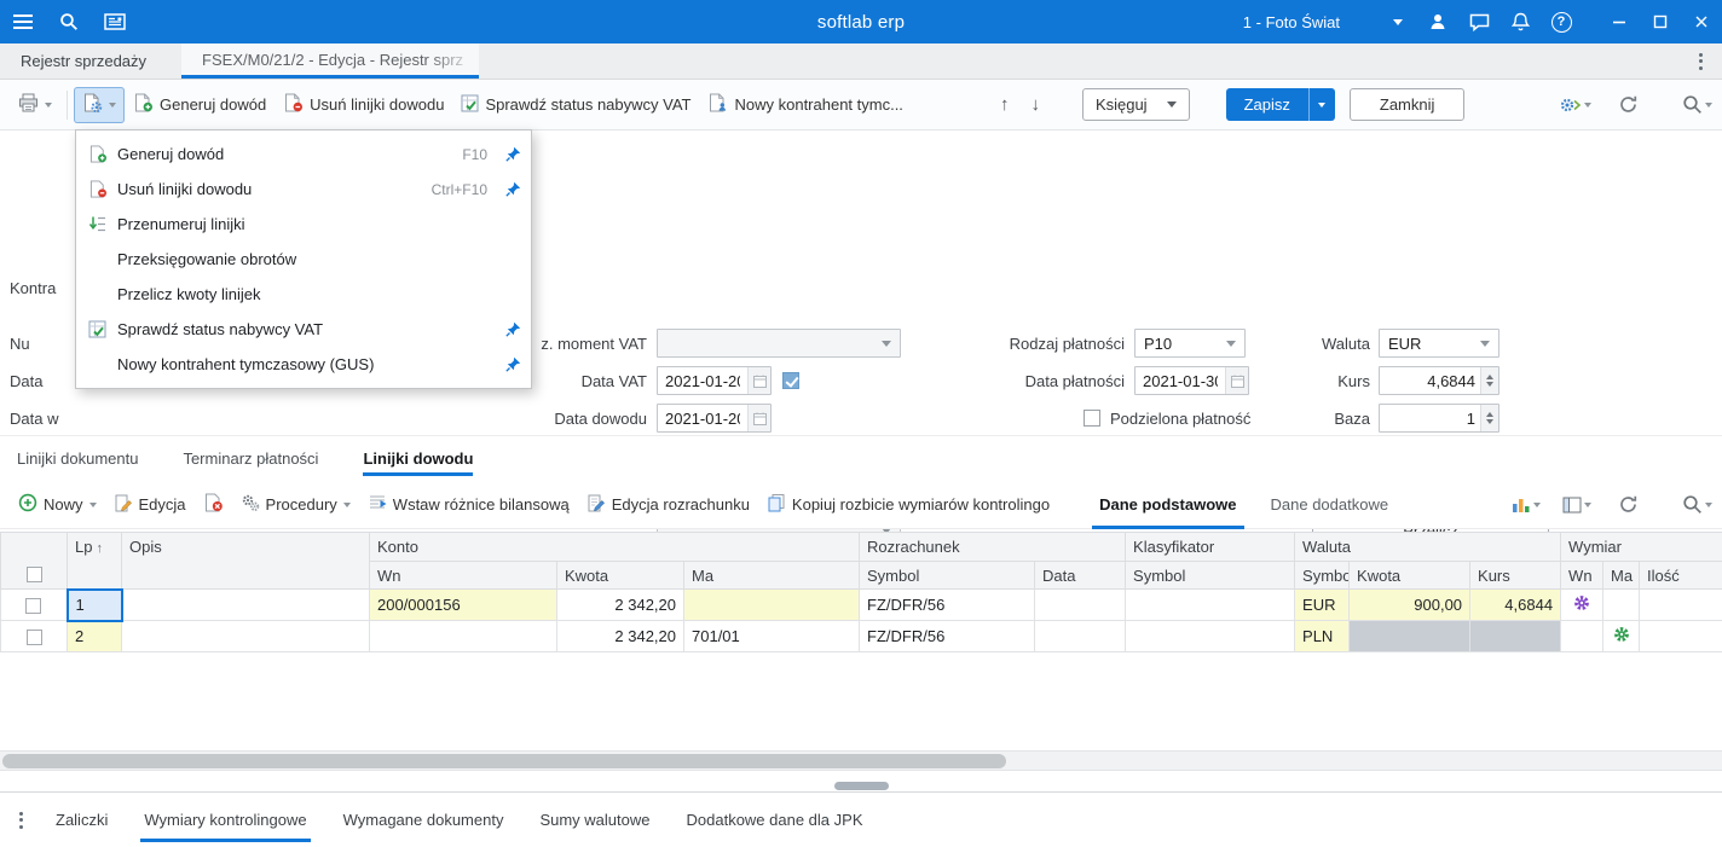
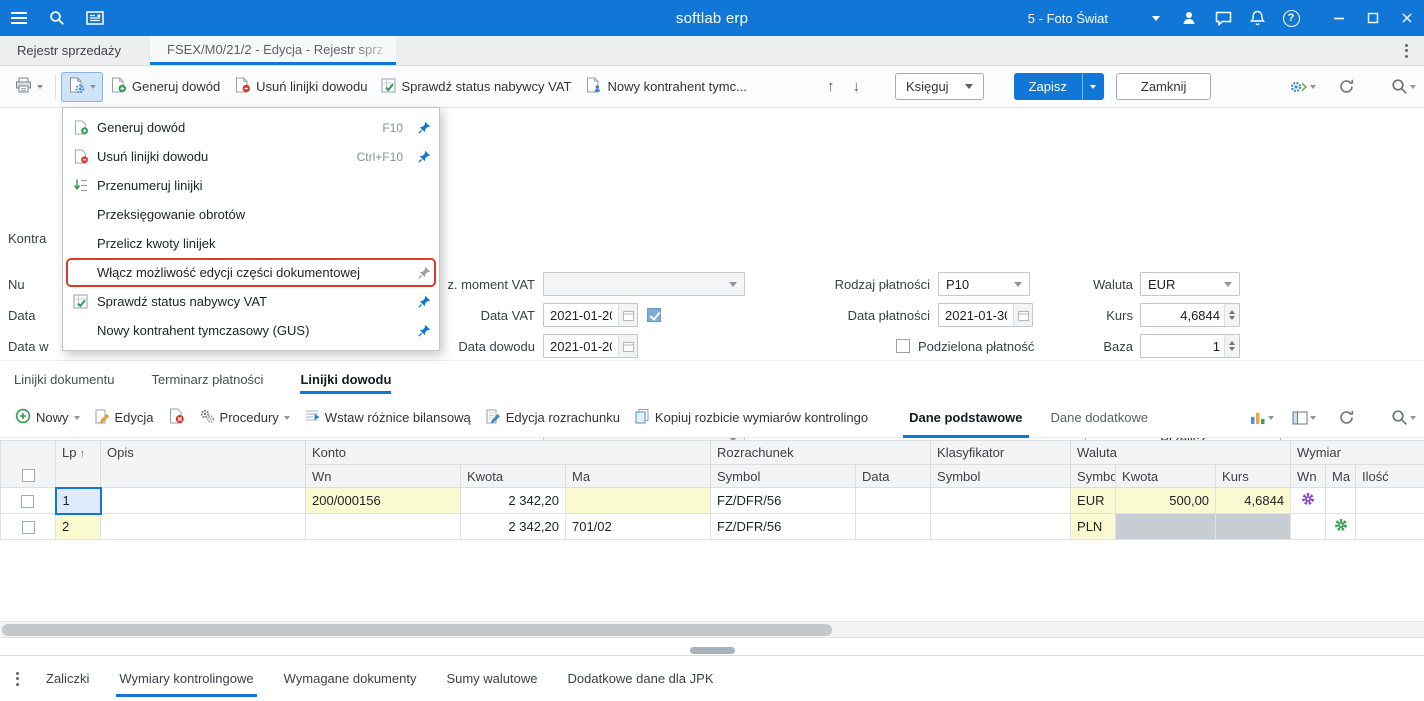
  softlab erp
- 1 - Foto Świat
+ 5 - Foto Świat
  ?
  Rejestr sprzedaży
  FSEX/M0/21/2 - Edycja - Rejestr
  Generuj dowód
  Usuń linijki dowodu
  Sprawdź status nabywcy VAT
  Nowy kontrahent tymc...
  ↑
  ↓
  Księguj
  Zapisz
  Zamknij
  Kontra
  Nu
  Data
  Data w
  z. moment VAT
  Data VAT
  2021-01-2
  Data dowodu
  2021-01-2
  Rodzaj płatności
  P10
  Data płatności
  2021-01-3
  Podzielona płatność
  Waluta
  EUR
  Kurs
  4,6844
  Baza
  1
  Przelicz
  Generuj dowód
  F10
  Usuń linijki dowodu
  Ctrl+F10
  Przenumeruj linijki
  Przeksięgowanie obrotów
  Przelicz kwoty linijek
+ Włącz możliwość edycji części dokumentowej
  Sprawdź status nabywcy VAT
  Nowy kontrahent tymczasowy (GUS)
  Linijki dokumentu
  Terminarz płatności
  Linijki dowodu
  Nowy
  Edycja
  Procedury
  Wstaw różnice bilansową
  Edycja rozrachunku
  Kopiuj rozbicie wymiarów kontrolingo
  Dane podstawowe
  Dane dodatkowe
  	Lp ↑	Opis	Konto	Rozrachunek	Klasyfikator	Waluta	Wymiar
  Wn	Kwota	Ma	Symbol	Data	Symbol	Symbo	Kwota	Kurs	Wn	Ma	Ilość
- 	1		200/000156	2 342,20		FZ/DFR/56			EUR	900,00	4,6844
+ 	1		200/000156	2 342,20		FZ/DFR/56			EUR	500,00	4,6844
- 	2			2 342,20	701/01	FZ/DFR/56			PLN
+ 	2			2 342,20	701/02	FZ/DFR/56			PLN
  Zaliczki
  Wymiary kontrolingowe
  Wymagane dokumenty
  Sumy walutowe
  Dodatkowe dane dla JPK
